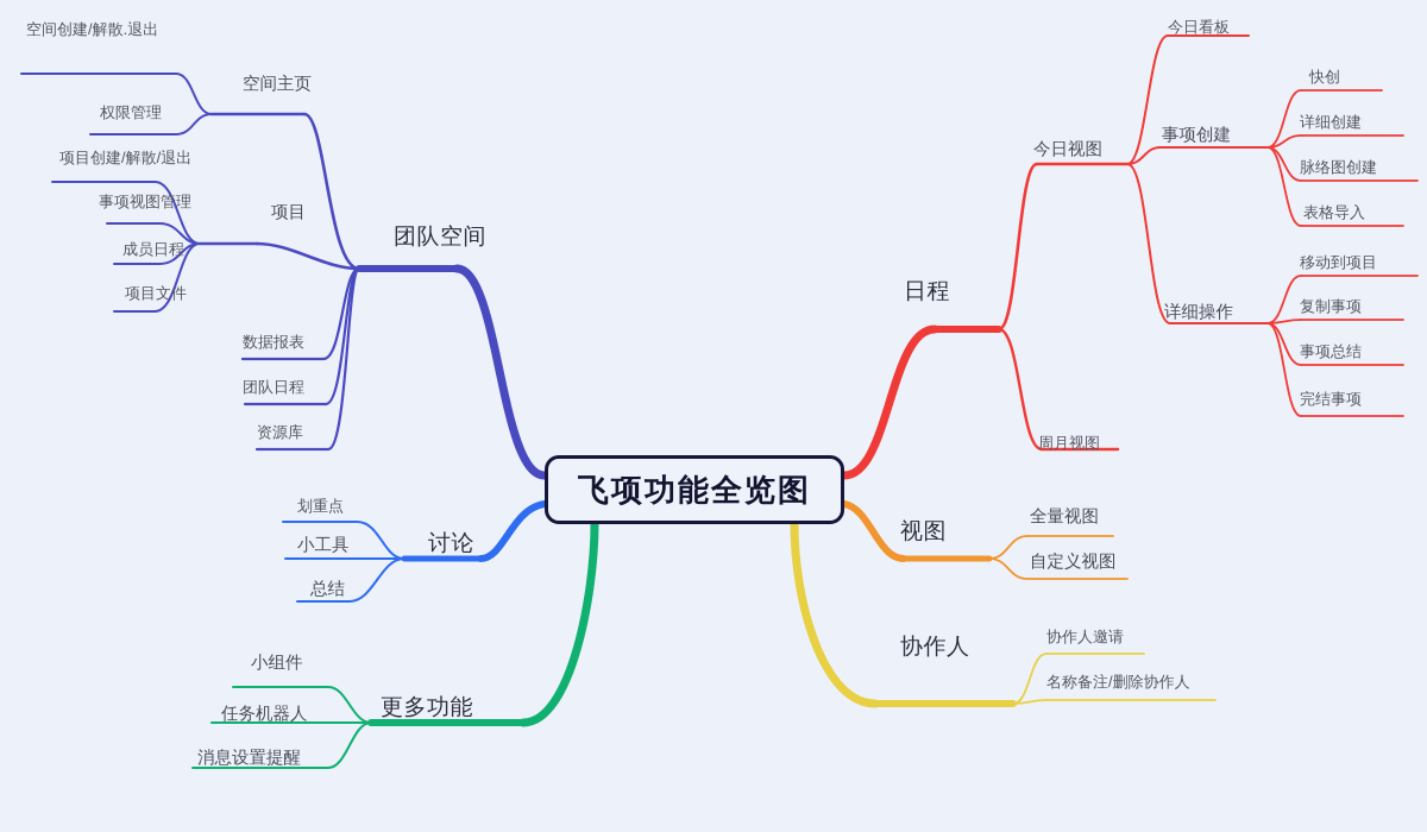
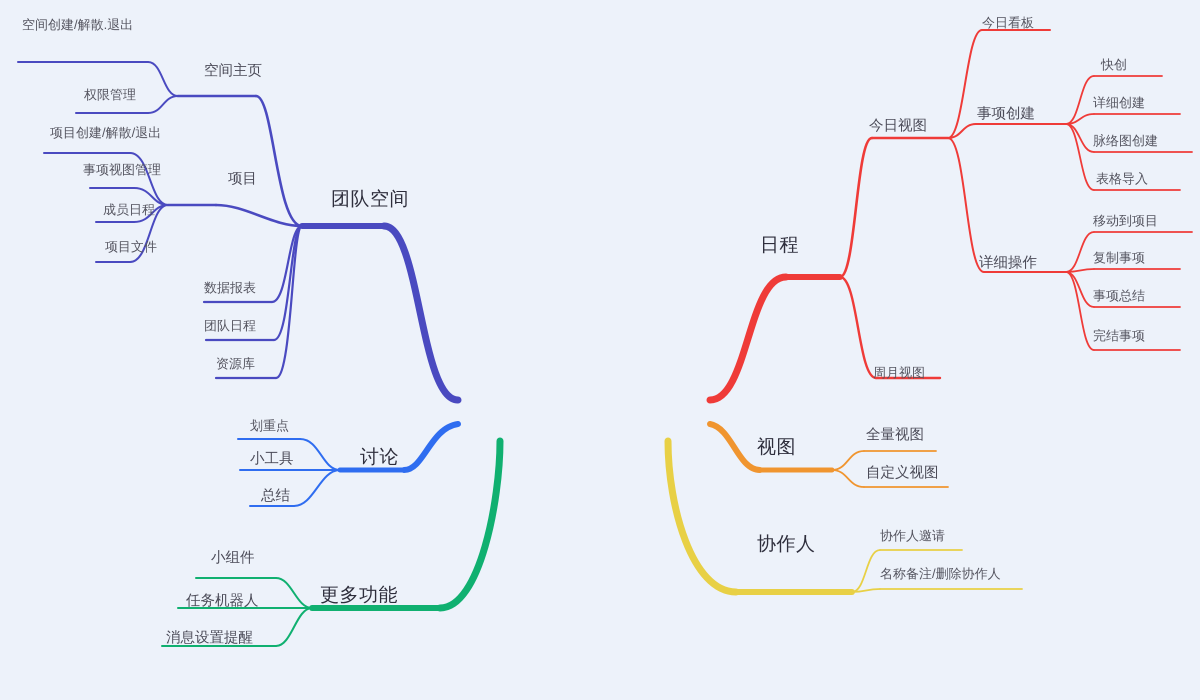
- 飞项功能全览图
  团队空间
  空间主页
  空间创建/解散.退出
  权限管理
  项目
  项目创建/解散/退出
  事项视图管理
  成员日程
  项目文件
  数据报表
  团队日程
  资源库
  讨论
  划重点
  小工具
  总结
  更多功能
  小组件
  任务机器人
  消息设置提醒
  日程
  今日视图
  周月视图
  今日看板
  事项创建
  快创
  详细创建
  脉络图创建
  表格导入
  详细操作
  移动到项目
  复制事项
  事项总结
  完结事项
  视图
  全量视图
  自定义视图
  协作人
  协作人邀请
  名称备注/删除协作人
